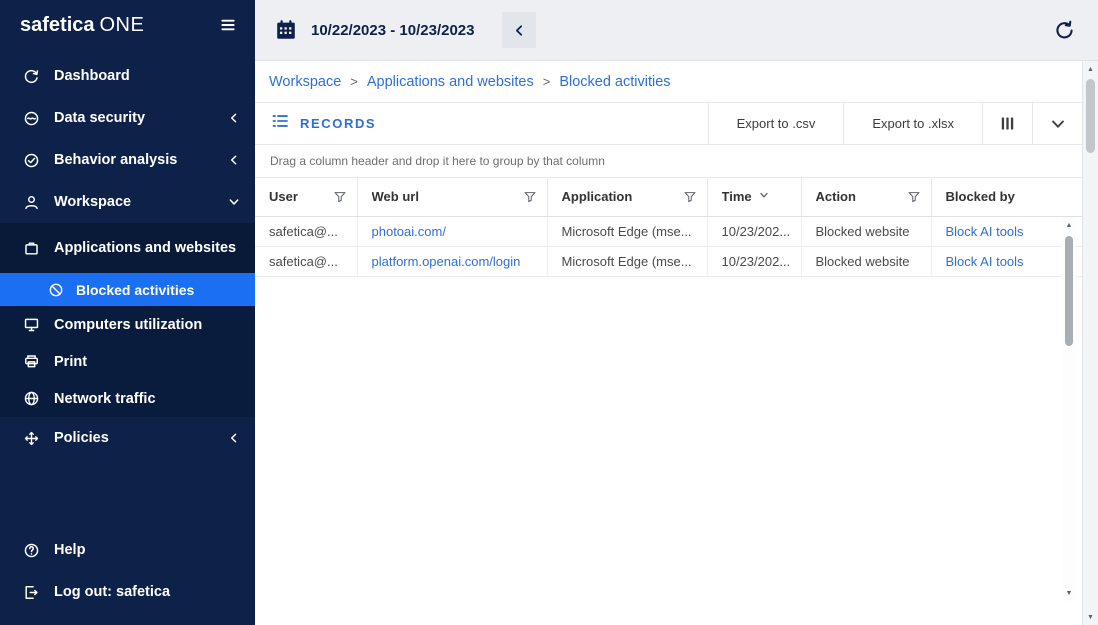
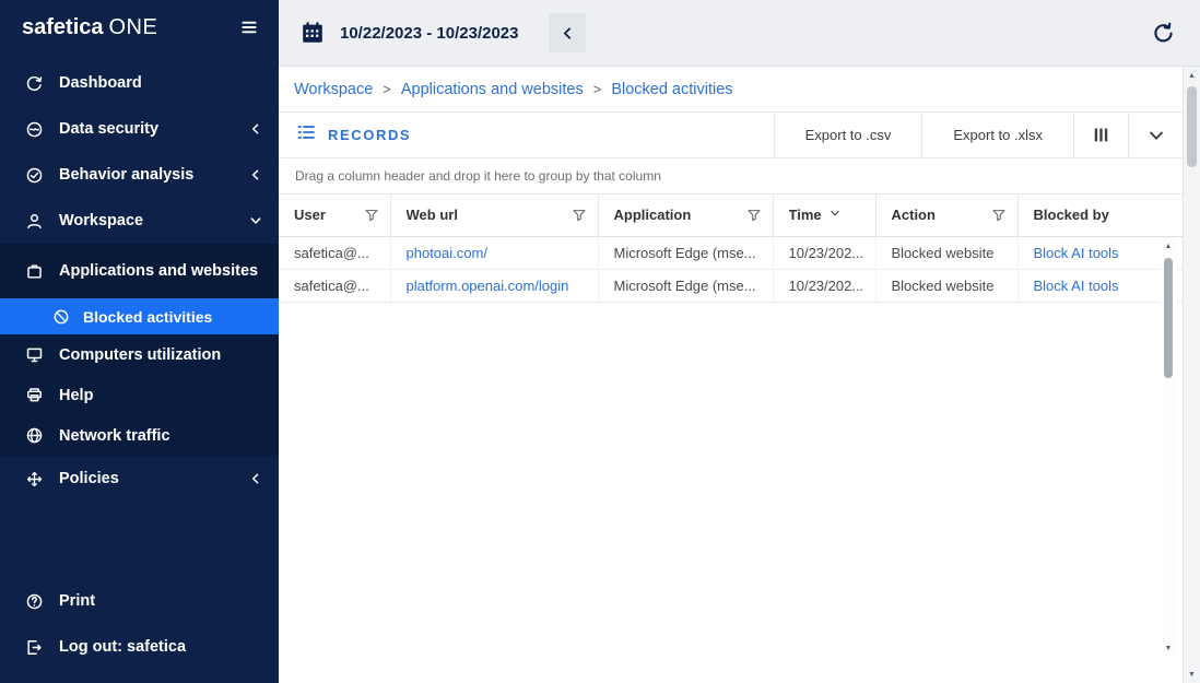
  safetica ONE
  Dashboard
  Data security
  Behavior analysis
  Workspace
  Applications and websites
  Blocked activities
  Computers utilization
- Print
+ Help
  Network traffic
  Policies
- Help
+ Print
  Log out: safetica
  10/22/2023 - 10/23/2023
  Workspace
  >
  Applications and websites
  >
  Blocked activities
  RECORDS
  Export to .csv
  Export to .xlsx
  Drag a column header and drop it here to group by that column
  User	Web url	Application	Time	Action	Blocked by
  safetica@...	photoai.com/	Microsoft Edge (mse...	10/23/202...	Blocked website	Block AI tools
  safetica@...	platform.openai.com/login	Microsoft Edge (mse...	10/23/202...	Blocked website	Block AI tools
